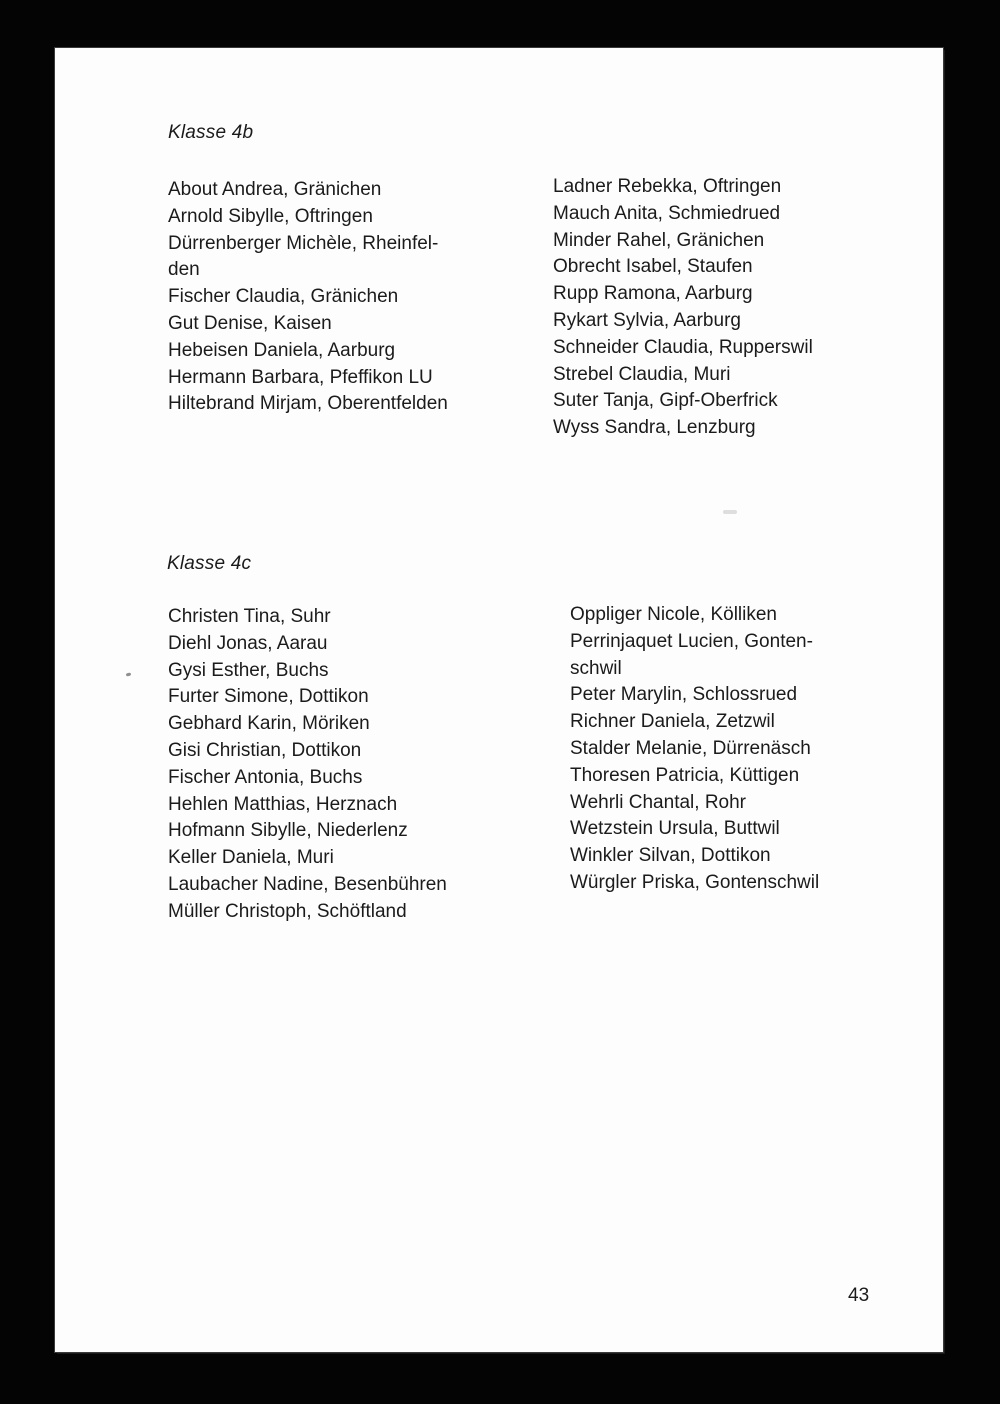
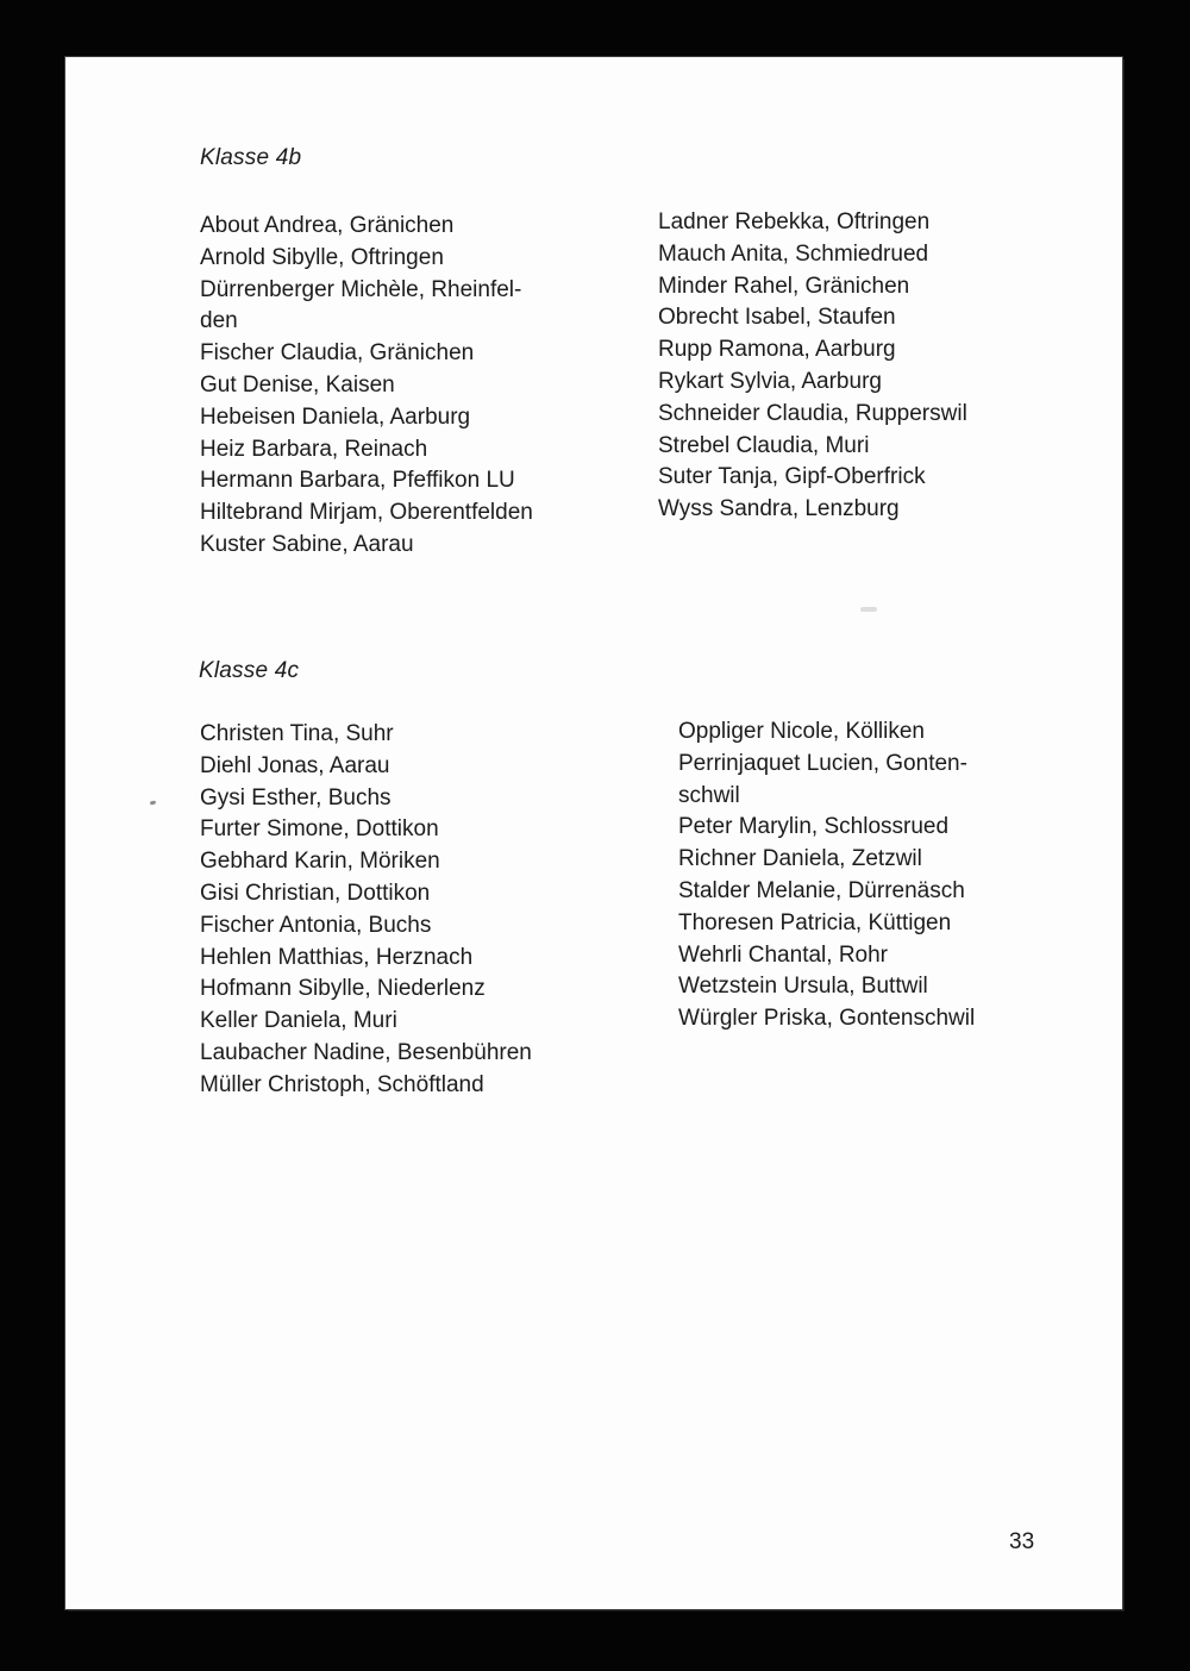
  Klasse 4b
  About Andrea, Gränichen
  Arnold Sibylle, Oftringen
  Dürrenberger Michèle, Rheinfel-
  den
  Fischer Claudia, Gränichen
  Gut Denise, Kaisen
  Hebeisen Daniela, Aarburg
+ Heiz Barbara, Reinach
  Hermann Barbara, Pfeffikon LU
  Hiltebrand Mirjam, Oberentfelden
+ Kuster Sabine, Aarau
  Ladner Rebekka, Oftringen
  Mauch Anita, Schmiedrued
  Minder Rahel, Gränichen
  Obrecht Isabel, Staufen
  Rupp Ramona, Aarburg
  Rykart Sylvia, Aarburg
  Schneider Claudia, Rupperswil
  Strebel Claudia, Muri
  Suter Tanja, Gipf-Oberfrick
  Wyss Sandra, Lenzburg
  Klasse 4c
  Christen Tina, Suhr
  Diehl Jonas, Aarau
  Gysi Esther, Buchs
  Furter Simone, Dottikon
  Gebhard Karin, Möriken
  Gisi Christian, Dottikon
  Fischer Antonia, Buchs
  Hehlen Matthias, Herznach
  Hofmann Sibylle, Niederlenz
  Keller Daniela, Muri
  Laubacher Nadine, Besenbühren
  Müller Christoph, Schöftland
  Oppliger Nicole, Kölliken
  Perrinjaquet Lucien, Gonten-
  schwil
  Peter Marylin, Schlossrued
  Richner Daniela, Zetzwil
  Stalder Melanie, Dürrenäsch
  Thoresen Patricia, Küttigen
  Wehrli Chantal, Rohr
  Wetzstein Ursula, Buttwil
- Winkler Silvan, Dottikon
  Würgler Priska, Gontenschwil
- 43
+ 33
